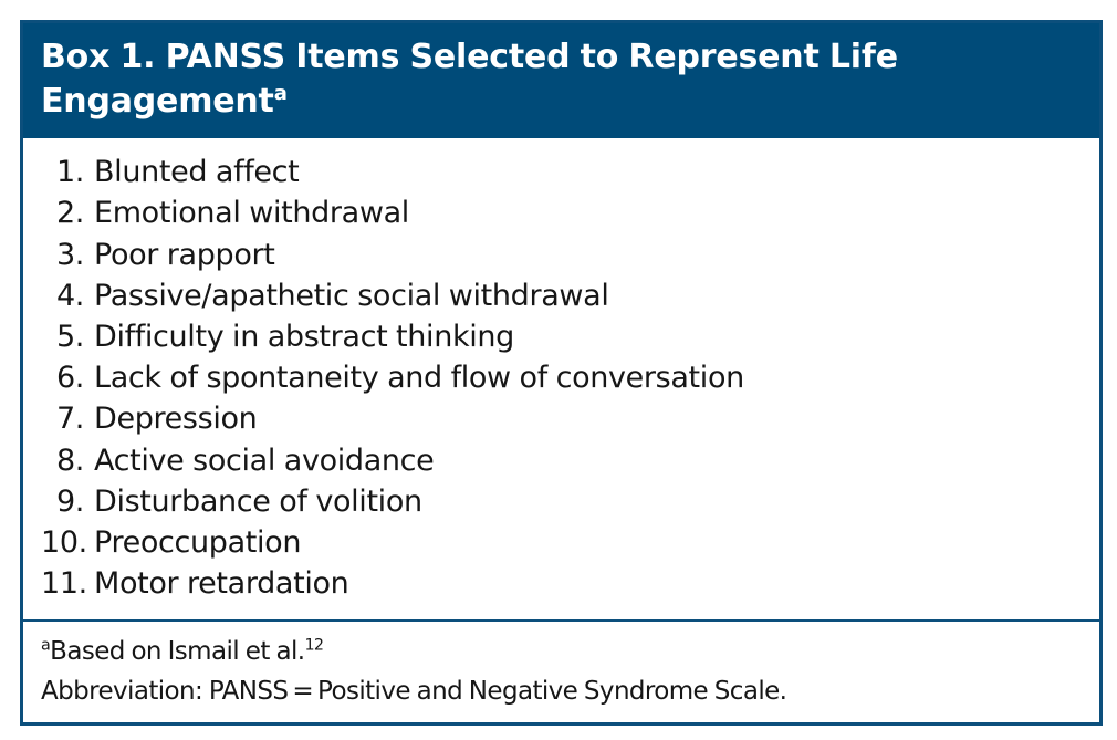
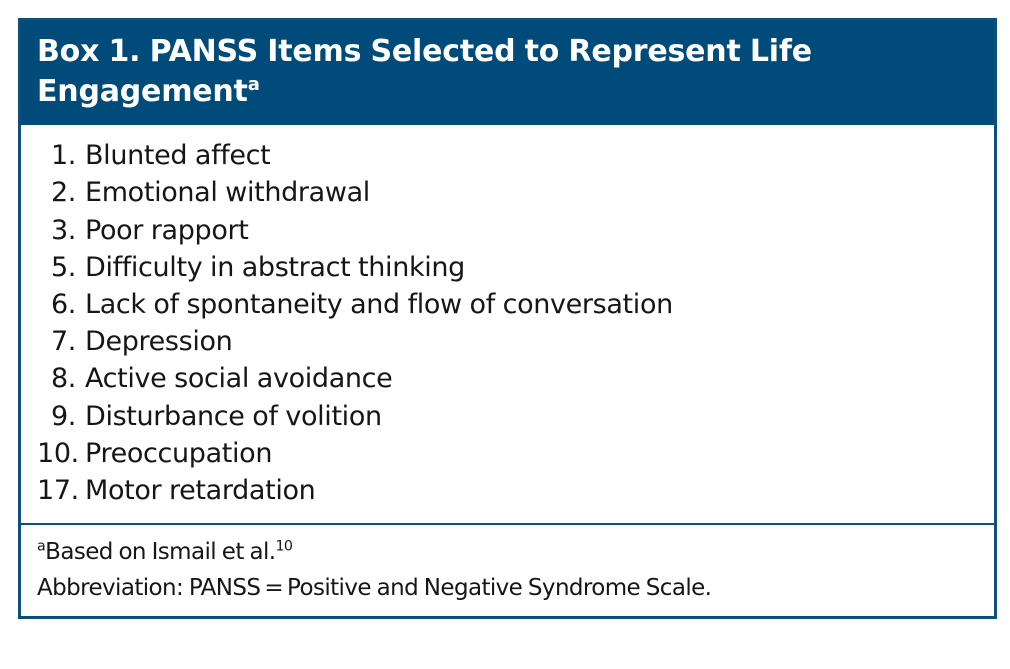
  Box 1. PANSS Items Selected to Represent Life Engagementa
  1.
  Blunted affect
  2.
  Emotional withdrawal
  3.
  Poor rapport
- 4.
- Passive/apathetic social withdrawal
  5.
  Difficulty in abstract thinking
  6.
  Lack of spontaneity and flow of conversation
  7.
  Depression
  8.
  Active social avoidance
  9.
  Disturbance of volition
  10.
  Preoccupation
- 11.
+ 17.
  Motor retardation
- aBased on Ismail et al.12
+ aBased on Ismail et al.10
  Abbreviation: PANSS = Positive and Negative Syndrome Scale.
